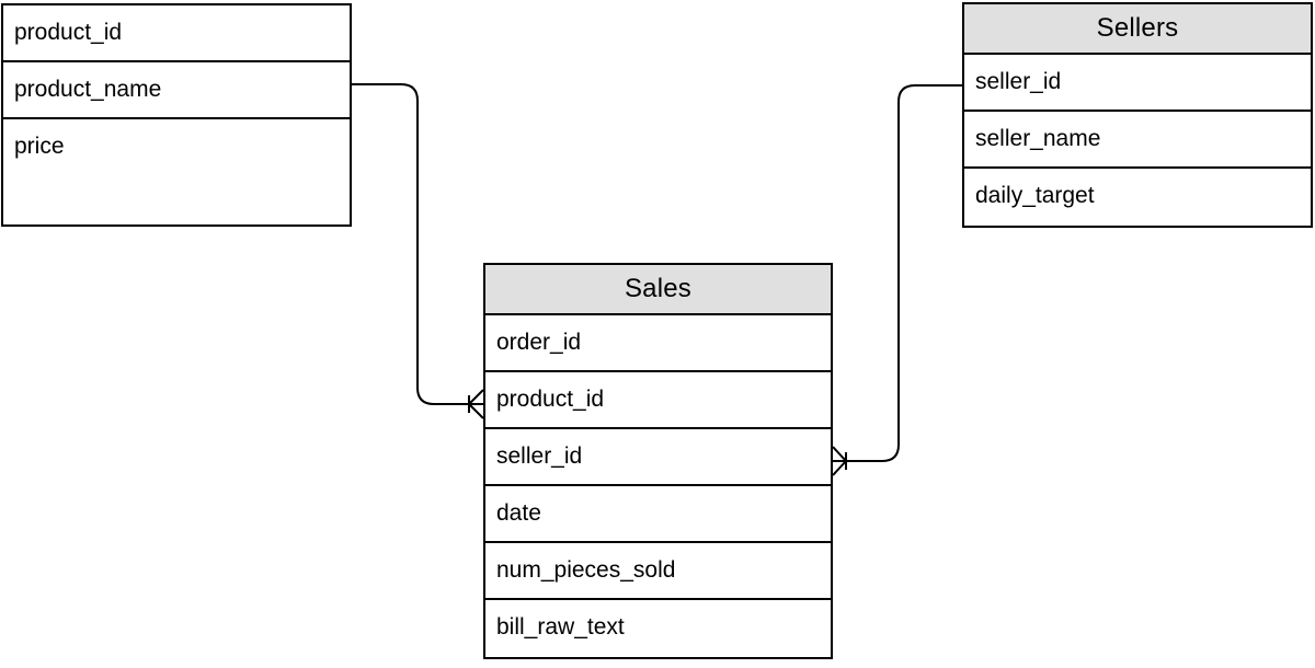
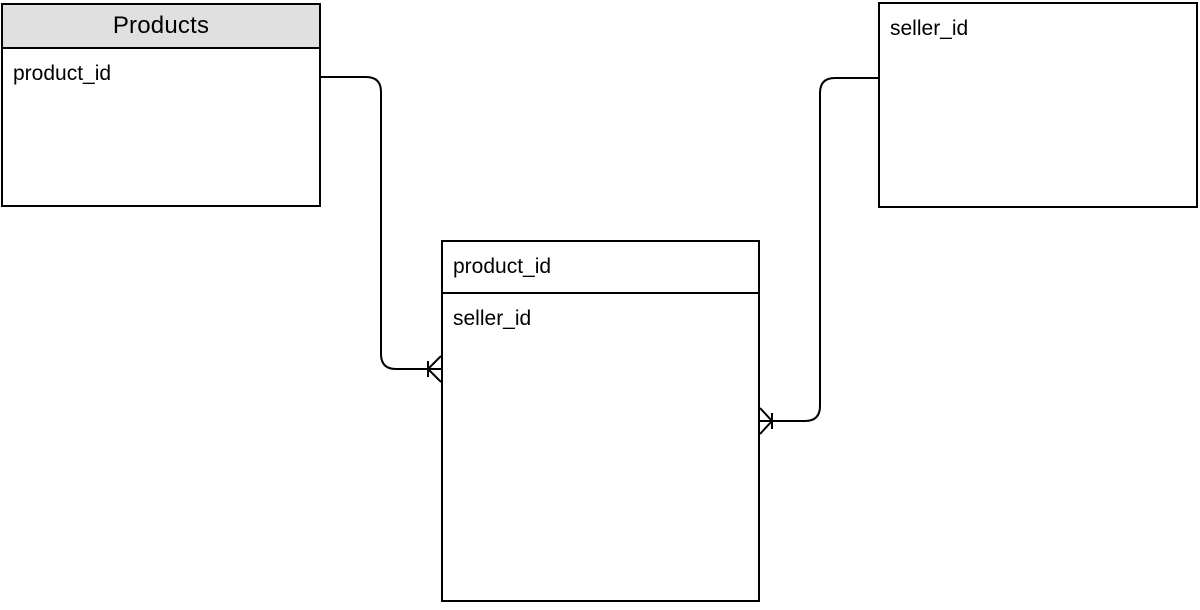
+ Products
  product_id
- product_name
- price
- Sales
- order_id
  product_id
  seller_id
- date
- num_pieces_sold
- bill_raw_text
- Sellers
  seller_id
- seller_name
- daily_target
